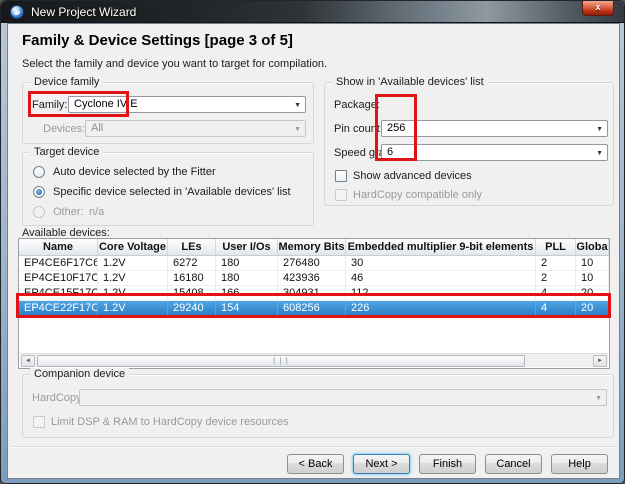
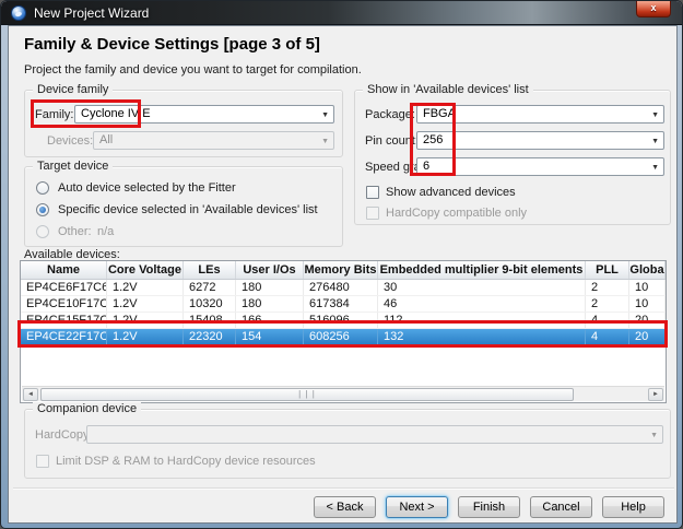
  New Project Wizard
  x
  Family & Device Settings [page 3 of 5]
- Select the family and device you want to target for compilation.
+ Project the family and device you want to target for compilation.
  Device family
  Family:
  Cyclone IV E
  Devices:
  All
  Target device
  Auto device selected by the Fitter
  Specific device selected in 'Available devices' list
  Other:
  n/a
  Show in 'Available devices' list
  Package:
+ FBGA
  Pin count
  256
  6
  Show advanced devices
  HardCopy compatible only
  Available devices:
  Name
  Core Voltage
  LEs
  User I/Os
  Memory Bits
  Embedded multiplier 9-bit elements
  PLL
  Globa
  EP4CE6F17C6
  1.2V
  6272
  180
  276480
  30
  2
  10
  EP4CE10F17C
  1.2V
- 16180
+ 10320
  180
- 423936
+ 617384
  46
  2
  10
  EP4CE15F17C
  1.2V
  15408
  166
- 304931
+ 516096
  112
  4
  20
  EP4CE22F17C
  1.2V
- 29240
+ 22320
  154
  608256
- 226
+ 132
  4
  20
  | | |
  Companion device
  HardCop
  Limit DSP & RAM to HardCopy device resources
  < Back
  Next >
  Finish
  Cancel
  Help
